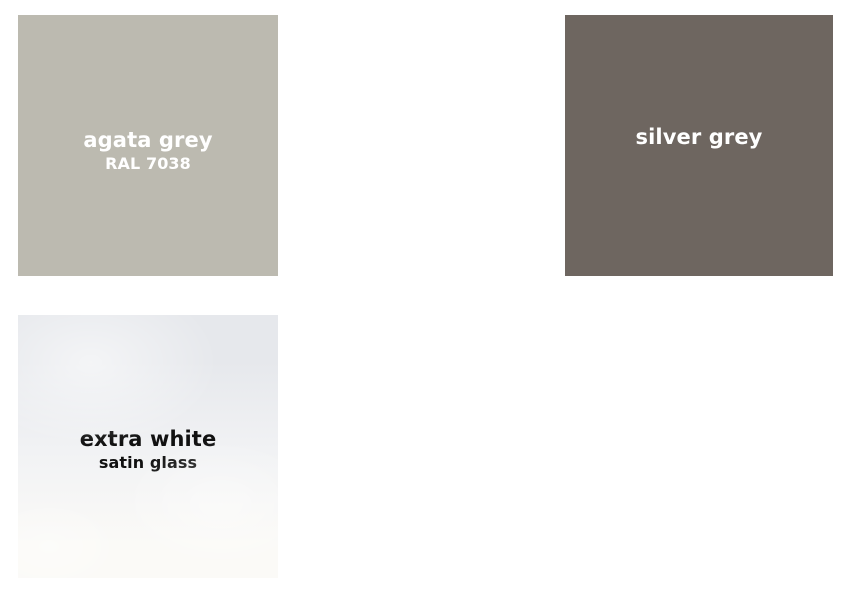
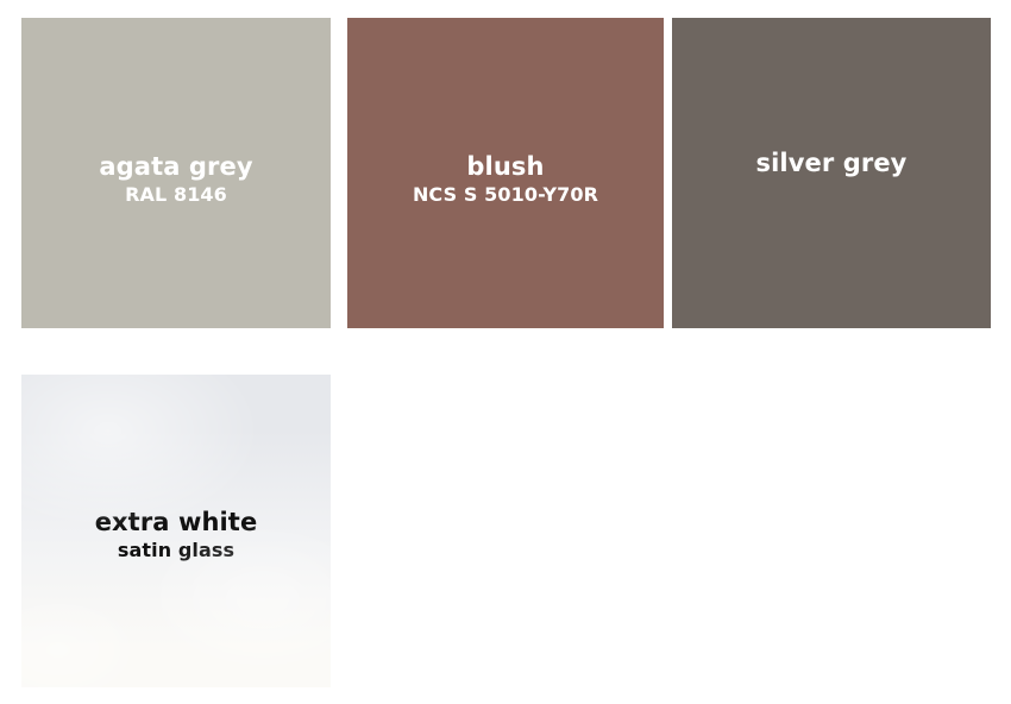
  agata grey
- RAL 7038
+ RAL 8146
+ blush
+ NCS S 5010-Y70R
  silver grey
